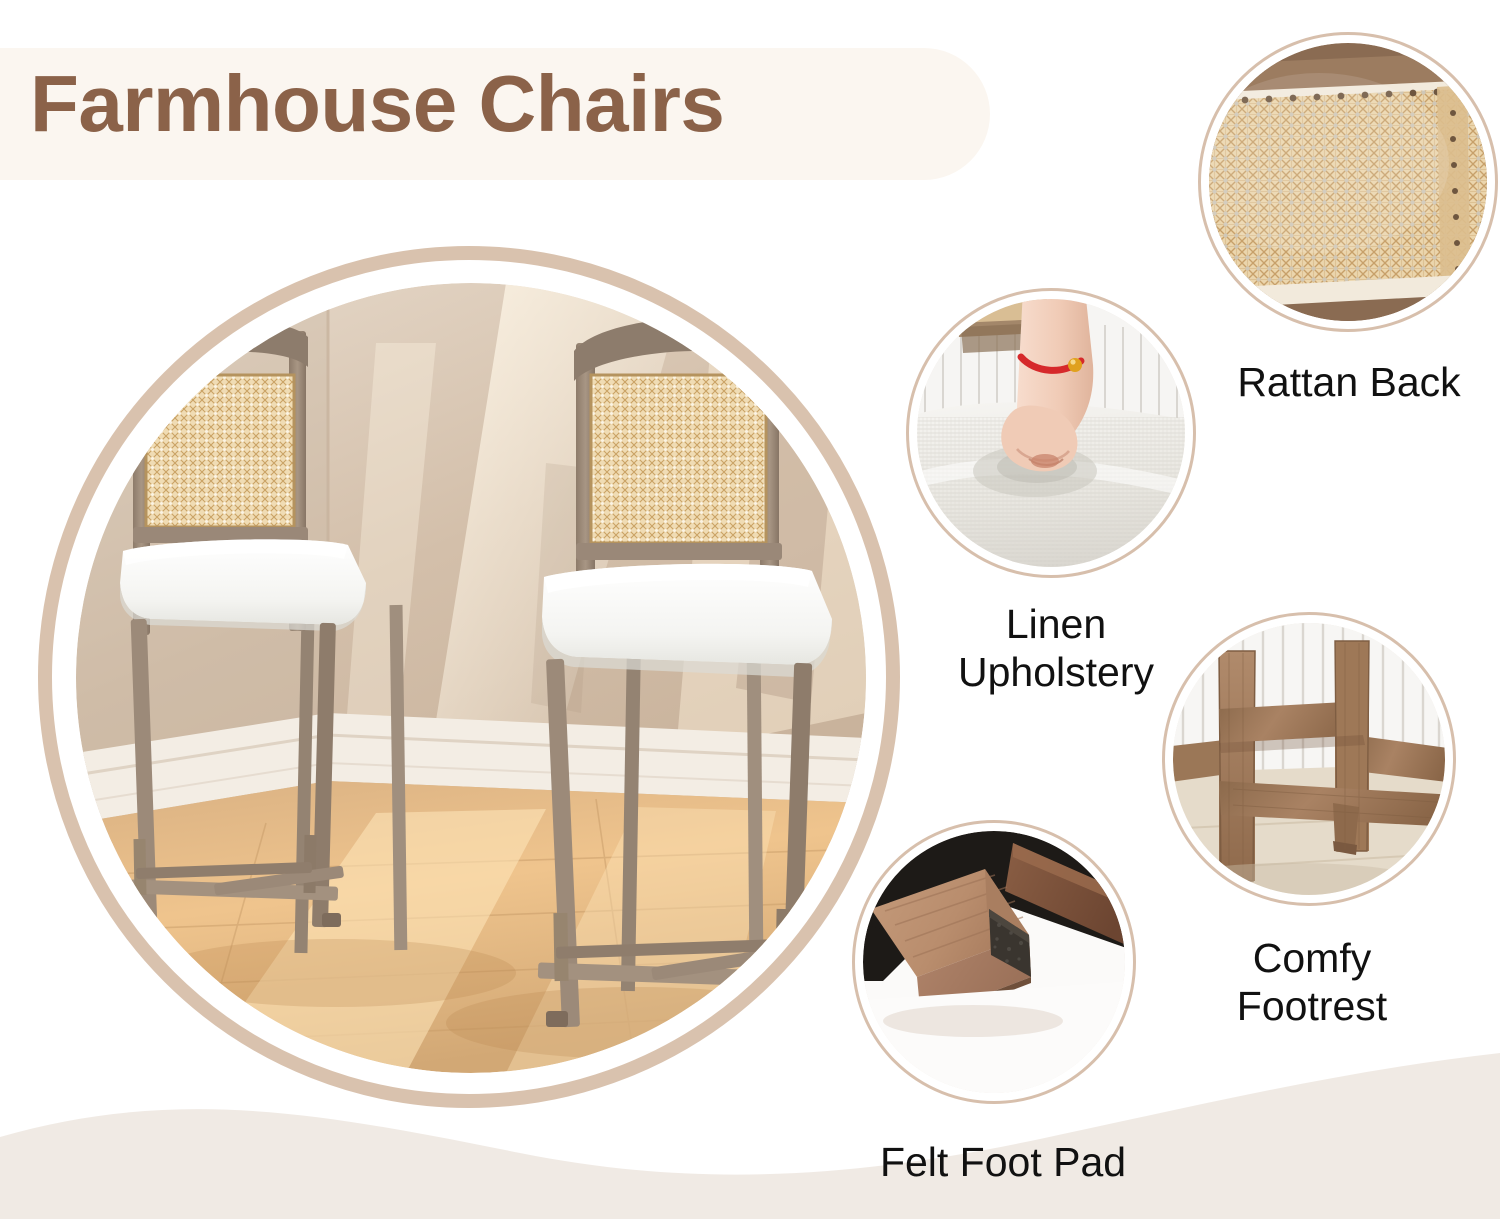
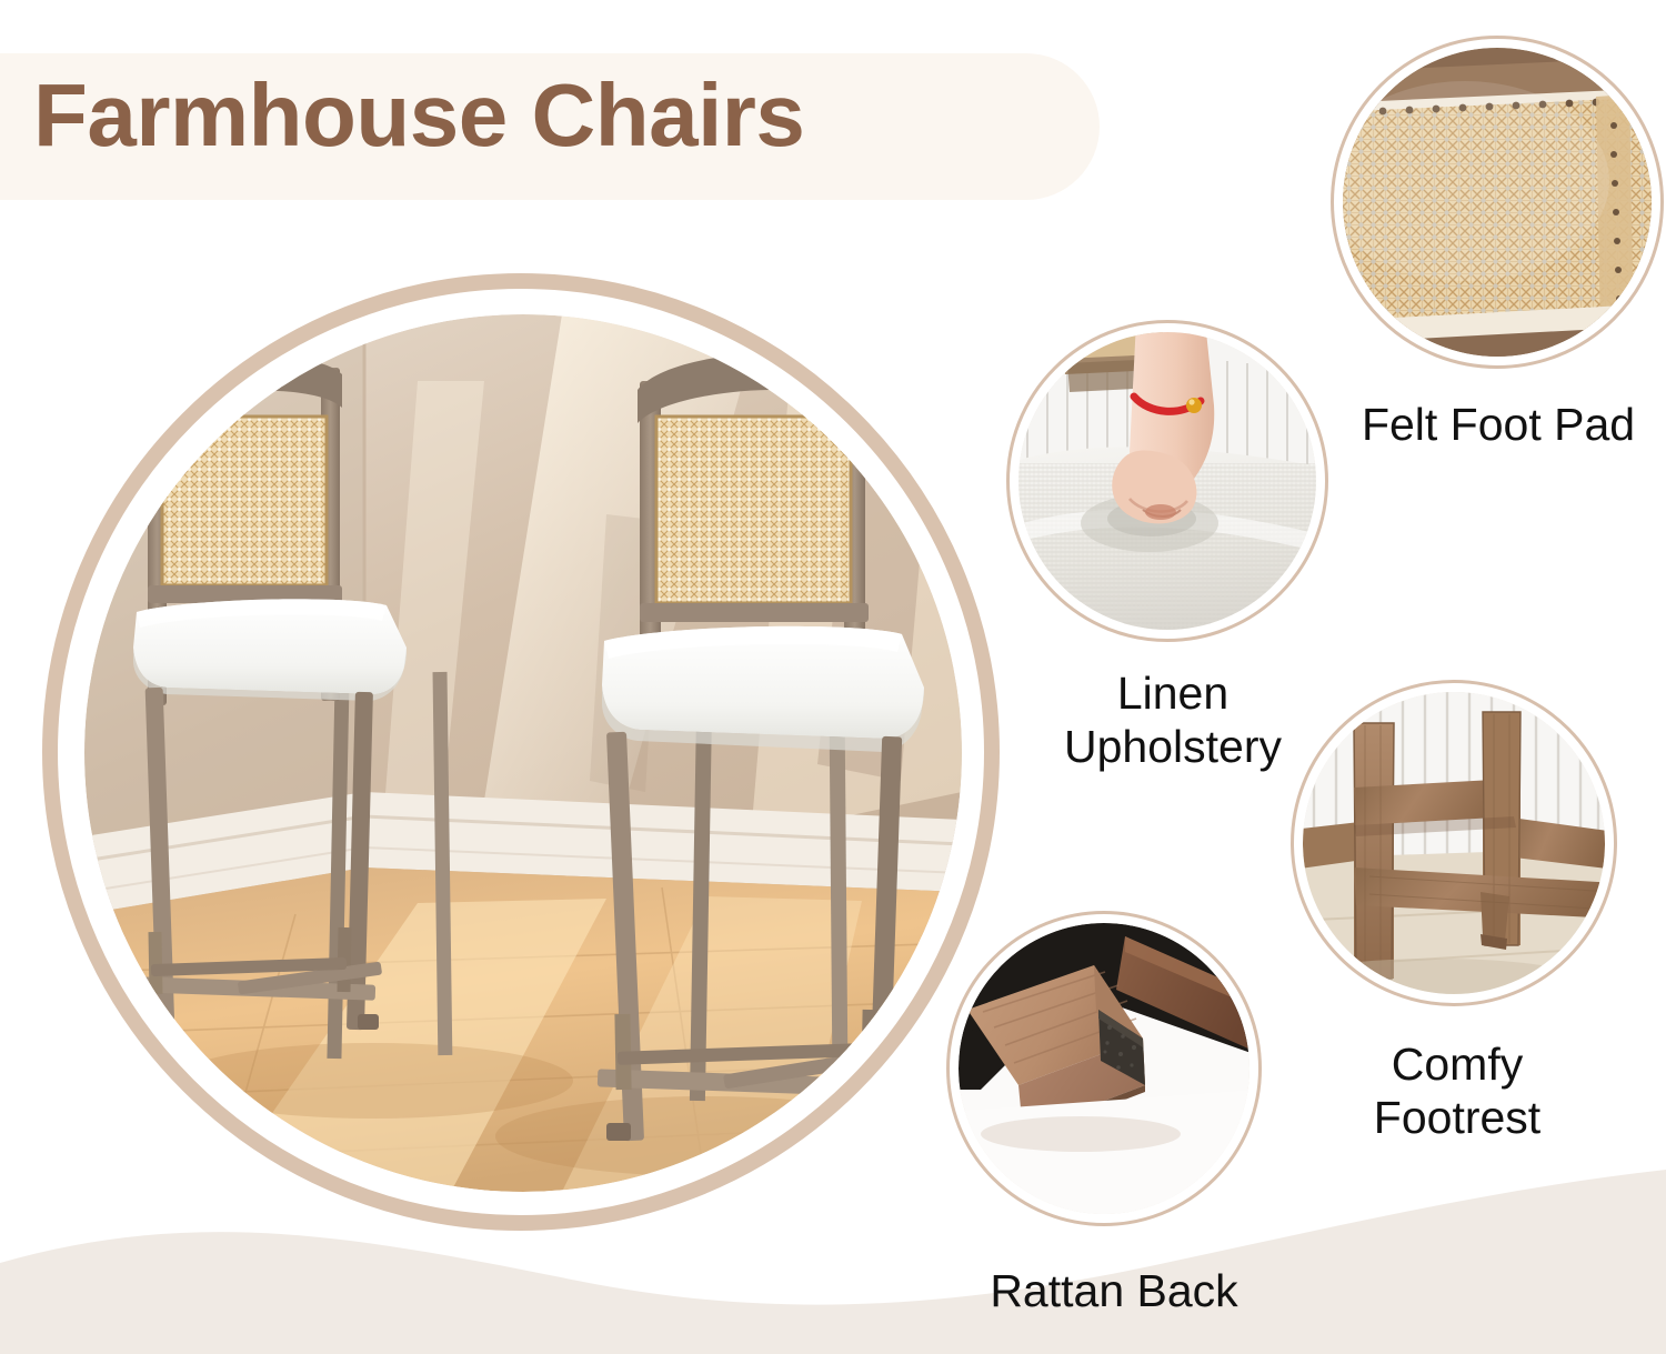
  Farmhouse Chairs
- Rattan Back
+ Felt Foot Pad
  Linen
  Upholstery
  Comfy
  Footrest
- Felt Foot Pad
+ Rattan Back
